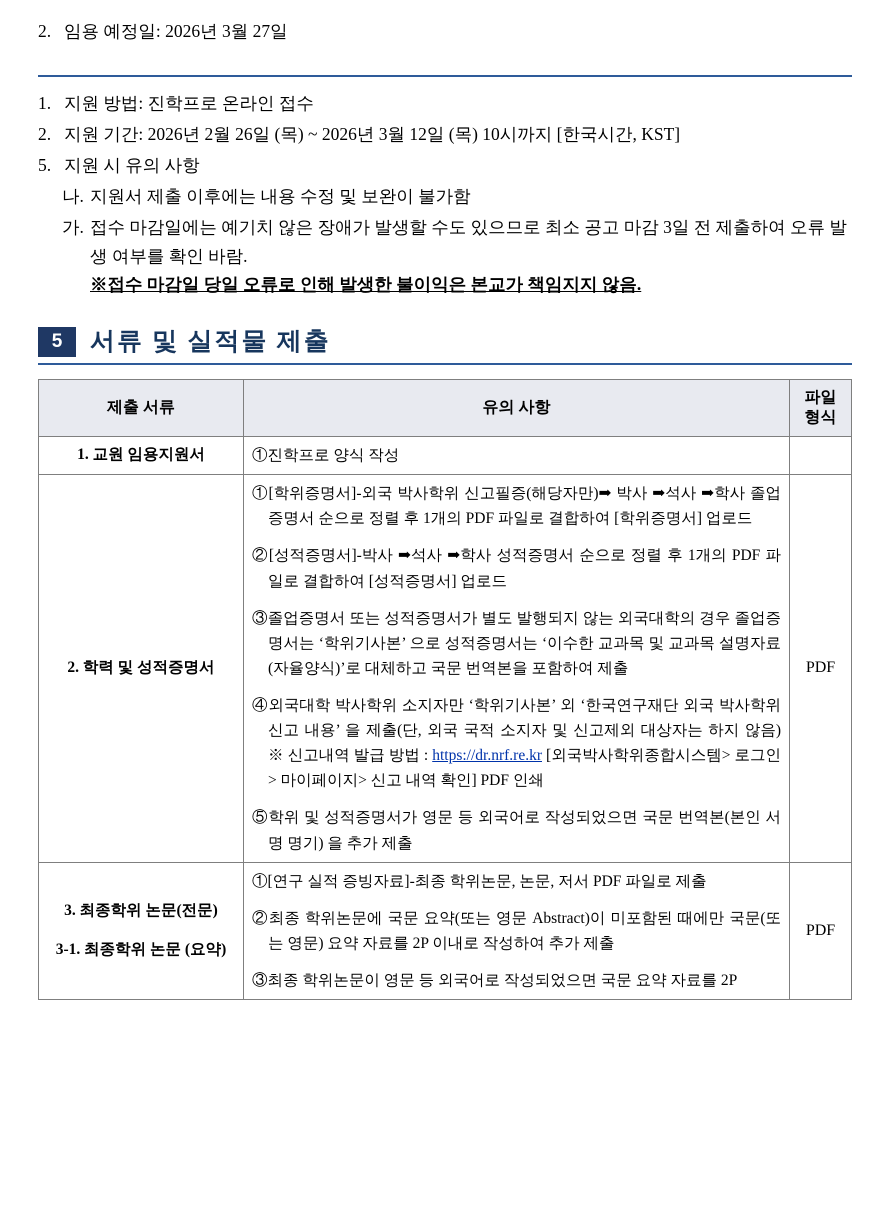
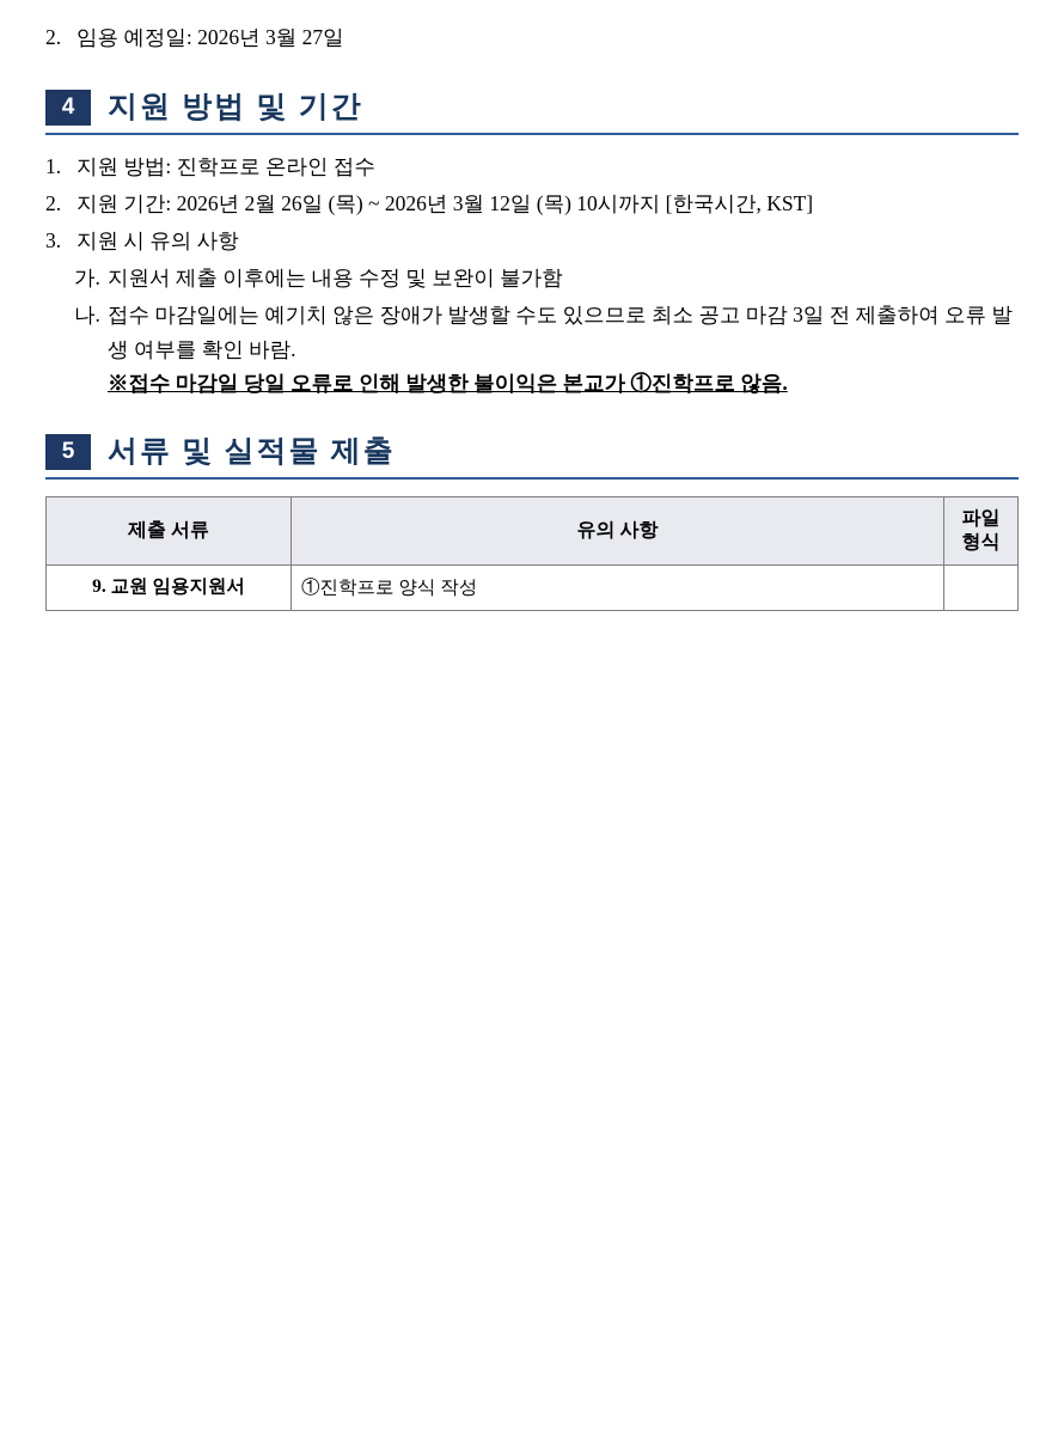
  2.
  임용 예정일: 2026년 3월 27일
+ 4
+ 지원 방법 및 기간
  1.
  지원 방법: 진학프로 온라인 접수
  2.
  지원 기간: 2026년 2월 26일 (목) ~ 2026년 3월 12일 (목) 10시까지 [한국시간, KST]
- 5.
+ 3.
  지원 시 유의 사항
- 나.
+ 가.
  지원서 제출 이후에는 내용 수정 및 보완이 불가함
- 가.
+ 나.
  접수 마감일에는 예기치 않은 장애가 발생할 수도 있으므로 최소 공고 마감 3일 전 제출하여 오류 발생 여부를 확인 바람.
- ※접수 마감일 당일 오류로 인해 발생한 불이익은 본교가 책임지지 않음.
+ ※접수 마감일 당일 오류로 인해 발생한 불이익은 본교가 ①진학프로 않음.
  5
  서류 및 실적물 제출
  제출 서류	유의 사항	파일 형식
- 1. 교원 임용지원서	①진학프로 양식 작성
+ 9. 교원 임용지원서	①진학프로 양식 작성
- 2. 학력 및 성적증명서	①[학위증명서]-외국 박사학위 신고필증(해당자만)➡ 박사 ➡석사 ➡학사 졸업증명서 순으로 정렬 후 1개의 PDF 파일로 결합하여 [학위증명서] 업로드 ②[성적증명서]-박사 ➡석사 ➡학사 성적증명서 순으로 정렬 후 1개의 PDF 파일로 결합하여 [성적증명서] 업로드 ③졸업증명서 또는 성적증명서가 별도 발행되지 않는 외국대학의 경우 졸업증명서는 ‘학위기사본’ 으로 성적증명서는 ‘이수한 교과목 및 교과목 설명자료(자율양식)’로 대체하고 국문 번역본을 포함하여 제출 ④외국대학 박사학위 소지자만 ‘학위기사본’ 외 ‘한국연구재단 외국 박사학위 신고 내용’ 을 제출(단, 외국 국적 소지자 및 신고제외 대상자는 하지 않음) ※ 신고내역 발급 방법 : https://dr.nrf.re.kr [외국박사학위종합시스템> 로그인> 마이페이지> 신고 내역 확인] PDF 인쇄 ⑤학위 및 성적증명서가 영문 등 외국어로 작성되었으면 국문 번역본(본인 서명 명기) 을 추가 제출	PDF
- 3. 최종학위 논문(전문) 3-1. 최종학위 논문 (요약)	①[연구 실적 증빙자료]-최종 학위논문, 논문, 저서 PDF 파일로 제출 ②최종 학위논문에 국문 요약(또는 영문 Abstract)이 미포함된 때에만 국문(또는 영문) 요약 자료를 2P 이내로 작성하여 추가 제출 ③최종 학위논문이 영문 등 외국어로 작성되었으면 국문 요약 자료를 2P	PDF
